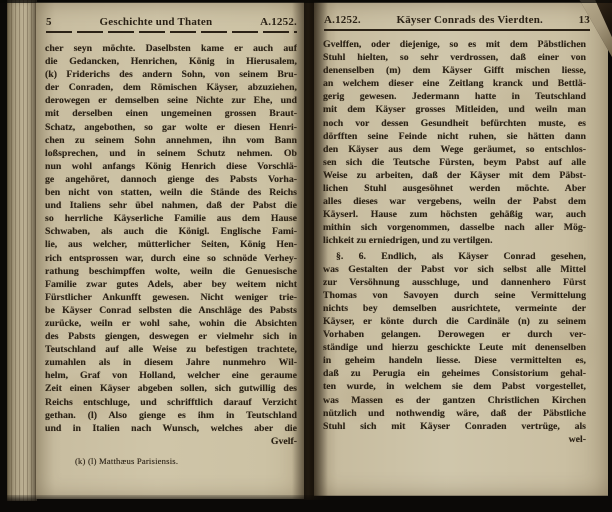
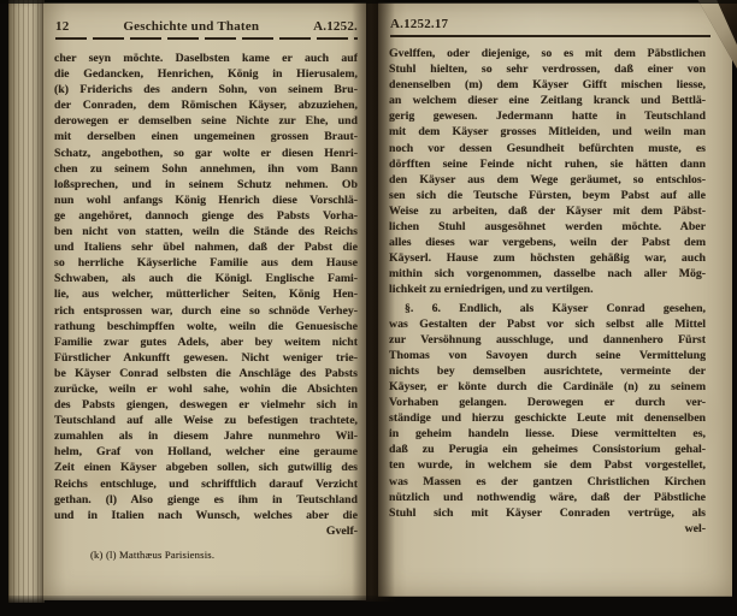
- 5
+ 12
  Geschichte und Thaten
  A.125
  cher seyn möchte. Daselbsten kame er auch au
  die Gedancken, Henrichen, König in Hierusalem
  (k) Friderichs des andern Sohn, von seinem Bru
  der Conraden, dem Römischen Käyser, abzuziehe
  derowegen er demselben seine Nichte zur Ehe, un
  mit derselben einen ungemeinen grossen Brau
  Schatz, angebothen, so gar wolte er diesen Henr
  chen zu seinem Sohn annehmen, ihn vom Ban
  loßsprechen, und in seinem Schutz nehmen. O
  nun wohl anfangs König Henrich diese Vorschl
  ge angehöret, dannoch gienge des Pabsts Vorh
  ben nicht von statten, weiln die Stände des Reich
  und Italiens sehr übel nahmen, daß der Pabst d
  so herrliche Käyserliche Familie aus dem Haus
  Schwaben, als auch die Königl. Englische Fam
  lie, aus welcher, mütterlicher Seiten, König He
  rich entsprossen war, durch eine so schnöde Verhe
  rathung beschimpffen wolte, weiln die Genuesisch
  Familie zwar gutes Adels, aber bey weitem nich
  Fürstlicher Ankunfft gewesen. Nicht weniger tri
  be Käyser Conrad selbsten die Anschläge des Pabs
  zurücke, weiln er wohl sahe, wohin die Absichte
  des Pabsts giengen, deswegen er vielmehr sich i
  Teutschland auf alle Weise zu befestigen trachtet
  zumahlen als in diesem Jahre nunmehro Wi
  helm, Graf von Holland, welcher eine geraum
  Zeit einen Käyser abgeben sollen, sich gutwillig de
  Reichs entschluge, und schrifftlich darauf Verzic
  gethan. (l) Also gienge es ihm in Teutschlan
  und in Italien nach Wunsch, welches aber d
  (k) (l) Matthæus Parisiensis.
  A.1252.
- Käyser Conrads des Vierdten.
- 13
+ 17
  velffen, oder diejenige, so es mit dem Päbstlichen
  tuhl hielten, so sehr verdrossen, daß einer von
  enenselben (m) dem Käyser Gifft mischen liesse,
  n welchem dieser eine Zeitlang kranck und Bettlä-
  erig gewesen. Jedermann hatte in Teutschland
  it dem Käyser grosses Mitleiden, und weiln man
  och vor dessen Gesundheit befürchten muste, es
  örfften seine Feinde nicht ruhen, sie hätten dann
  en Käyser aus dem Wege geräumet, so entschlos-
  en sich die Teutsche Fürsten, beym Pabst auf alle
  eise zu arbeiten, daß der Käyser mit dem Päbst-
  chen Stuhl ausgesöhnet werden möchte. Aber
  lles dieses war vergebens, weiln der Pabst dem
  äyserl. Hause zum höchsten gehäßig war, auch
  ithin sich vorgenommen, dasselbe nach aller Mög-
  chkeit zu erniedrigen, und zu vertilgen.
  §. 6. Endlich, als Käyser Conrad gesehen,
  as Gestalten der Pabst vor sich selbst alle Mittel
  ur Versöhnung ausschluge, und dannenhero Fürst
  homas von Savoyen durch seine Vermittelung
  ichts bey demselben ausrichtete, vermeinte der
  äyser, er könte durch die Cardinäle (n) zu seinem
  orhaben gelangen. Derowegen er durch ver-
  tändige und hierzu geschickte Leute mit denenselben
  n geheim handeln liesse. Diese vermittelten es,
  aß zu Perugia ein geheimes Consistorium gehal-
  en wurde, in welchem sie dem Pabst vorgestellet,
  as Massen es der gantzen Christlichen Kirchen
  ützlich und nothwendig wäre, daß der Päbstliche
  tuhl sich mit Käyser Conraden vertrüge, als
  wel-
